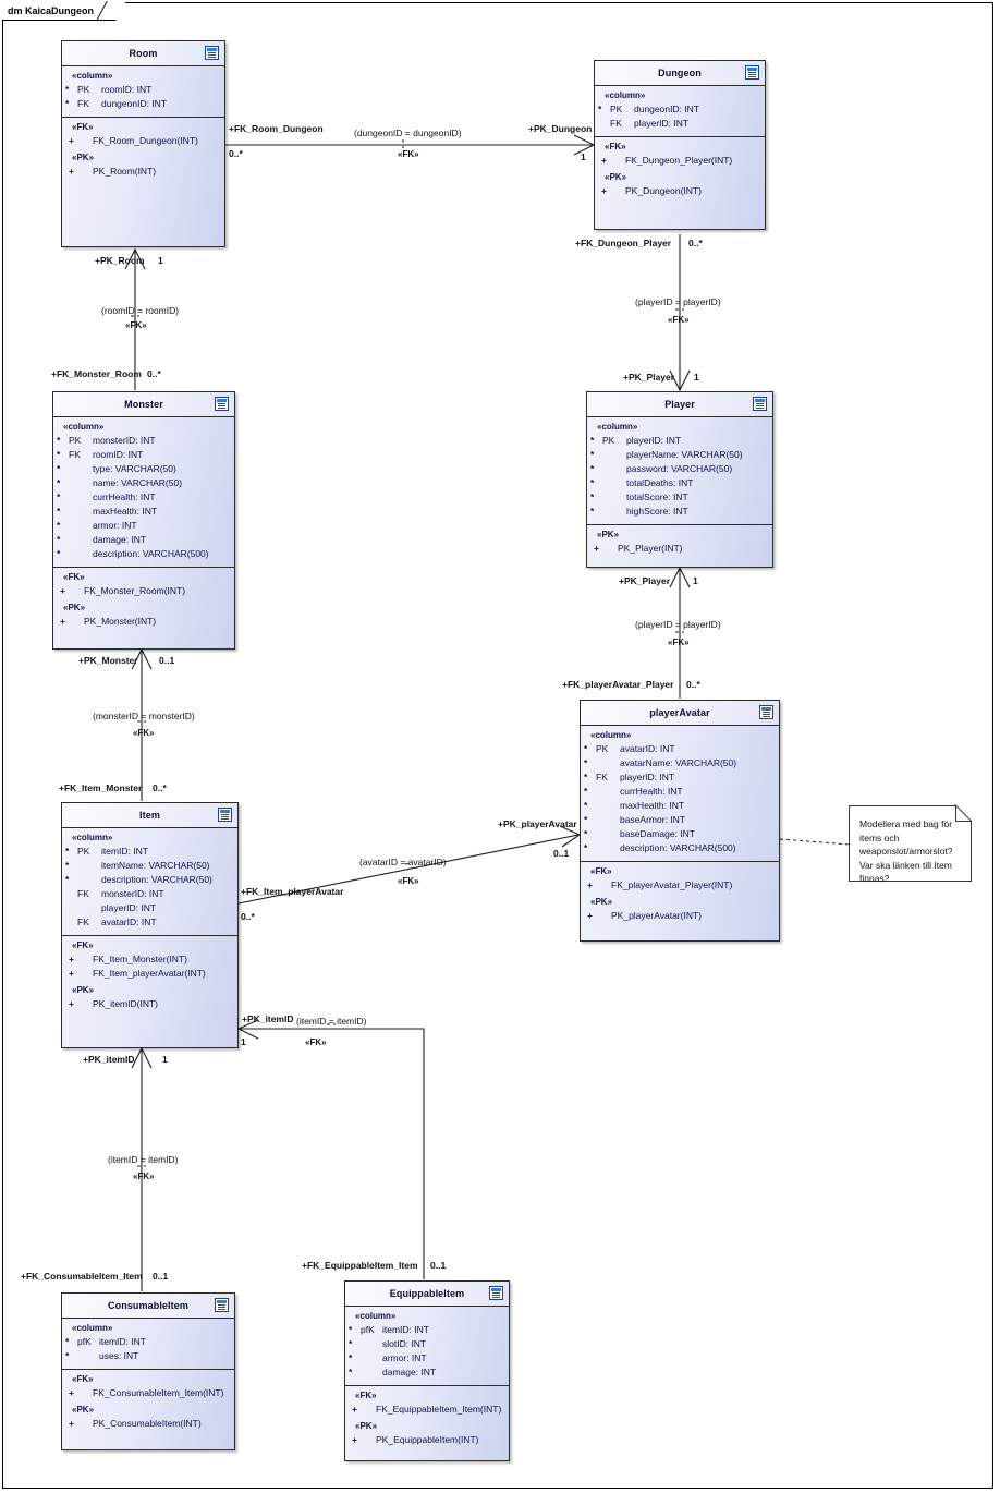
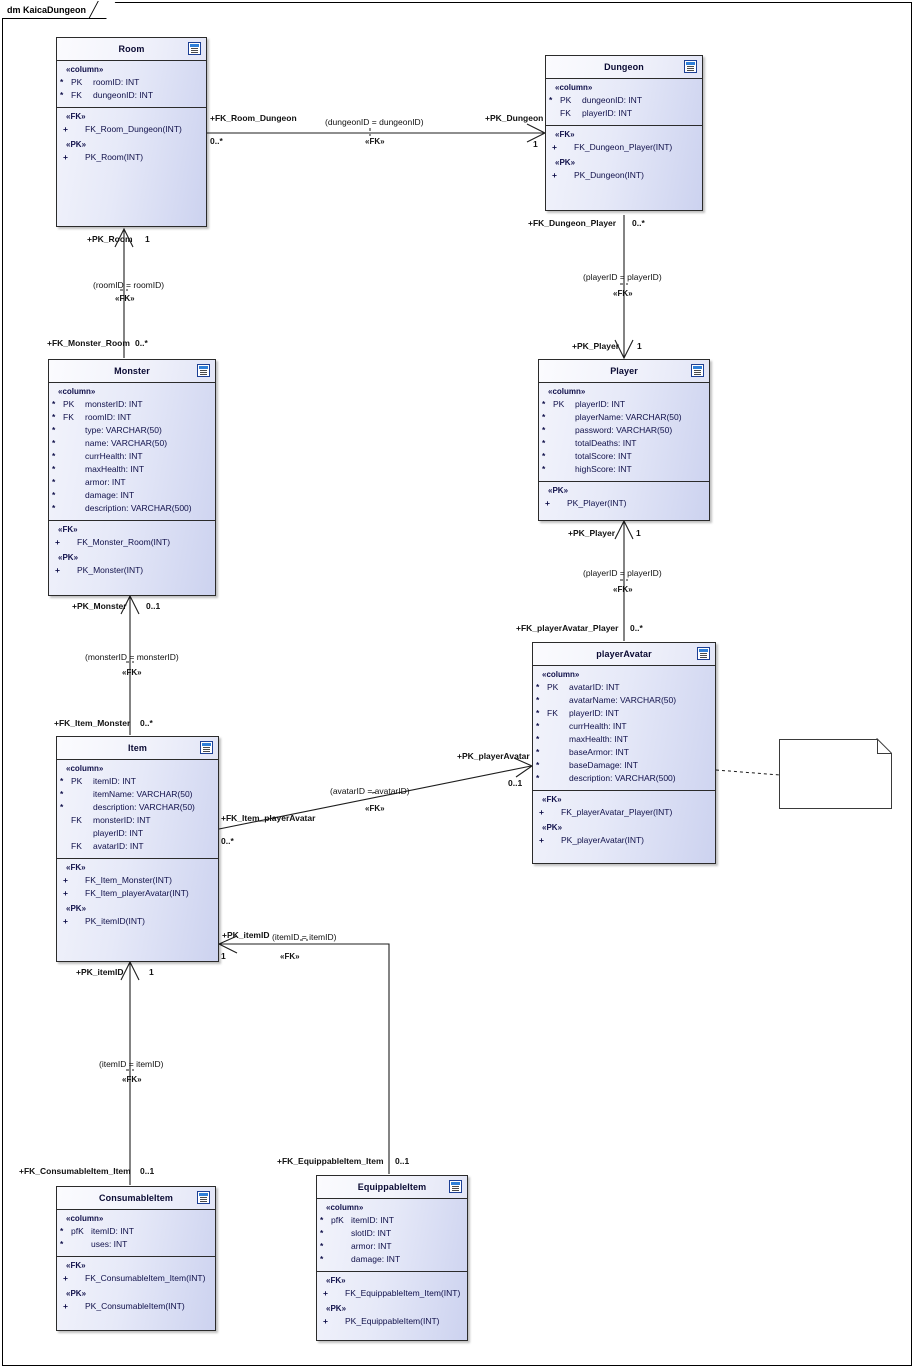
  dm KaicaDungeon
  Room
  «column»
  *
  PK
  roomID: INT
  *
  FK
  dungeonID: INT
  «FK»
  +
  FK_Room_Dungeon(INT)
  «PK»
  +
  PK_Room(INT)
  Dungeon
  «column»
  *
  PK
  dungeonID: INT
  FK
  playerID: INT
  «FK»
  +
  FK_Dungeon_Player(INT)
  «PK»
  +
  PK_Dungeon(INT)
  Monster
  «column»
  *
  PK
  monsterID: INT
  *
  FK
  roomID: INT
  *
  type: VARCHAR(50)
  *
  name: VARCHAR(50)
  *
  currHealth: INT
  *
  maxHealth: INT
  *
  armor: INT
  *
  damage: INT
  *
  description: VARCHAR(500)
  «FK»
  +
  FK_Monster_Room(INT)
  «PK»
  +
  PK_Monster(INT)
  Player
  «column»
  *
  PK
  playerID: INT
  *
  playerName: VARCHAR(50)
  *
  password: VARCHAR(50)
  *
  totalDeaths: INT
  *
  totalScore: INT
  *
  highScore: INT
  «PK»
  +
  PK_Player(INT)
  playerAvatar
  «column»
  *
  PK
  avatarID: INT
  *
  avatarName: VARCHAR(50)
  *
  FK
  playerID: INT
  *
  currHealth: INT
  *
  maxHealth: INT
  *
  baseArmor: INT
  *
  baseDamage: INT
  *
  description: VARCHAR(500)
  «FK»
  +
  FK_playerAvatar_Player(INT)
  «PK»
  +
  PK_playerAvatar(INT)
  Item
  «column»
  *
  PK
  itemID: INT
  *
  itemName: VARCHAR(50)
  *
  description: VARCHAR(50)
  FK
  monsterID: INT
  playerID: INT
  FK
  avatarID: INT
  «FK»
  +
  FK_Item_Monster(INT)
  +
  FK_Item_playerAvatar(INT)
  «PK»
  +
  PK_itemID(INT)
  ConsumableItem
  «column»
  *
  pfK
  itemID: INT
  *
  uses: INT
  «FK»
  +
  FK_ConsumableItem_Item(INT)
  «PK»
  +
  PK_ConsumableItem(INT)
  EquippableItem
  «column»
  *
  pfK
  itemID: INT
  *
  slotID: INT
  *
  armor: INT
  *
  damage: INT
  «FK»
  +
  FK_EquippableItem_Item(INT)
  «PK»
  +
  PK_EquippableItem(INT)
- Modellera med bag för items och weaponslot/armorslot? Var ska länken till Item finnas?
  +FK_Room_Dungeon
  0..*
  (dungeonID = dungeonID)
  «FK»
  +PK_Dungeon
  1
  +PK_Room
  1
  (roomID = roomID)
  «FK»
  +FK_Monster_Room
  0..*
  +FK_Dungeon_Player
  0..*
  (playerID = playerID)
  «FK»
  +PK_Player
  1
  +PK_Monster
  0..1
  (monsterID = monsterID)
  «FK»
  +FK_Item_Monster
  0..*
  +PK_Player
  1
  (playerID = playerID)
  «FK»
  +FK_playerAvatar_Player
  0..*
  +FK_Item_playerAvatar
  0..*
  (avatarID = avatarID)
  «FK»
  +PK_playerAvatar
  0..1
  +PK_itemID
  1
  (itemID = itemID)
  «FK»
  +FK_ConsumableItem_Item
  0..1
  +PK_itemID
  1
  (itemID = itemID)
  «FK»
  +FK_EquippableItem_Item
  0..1
